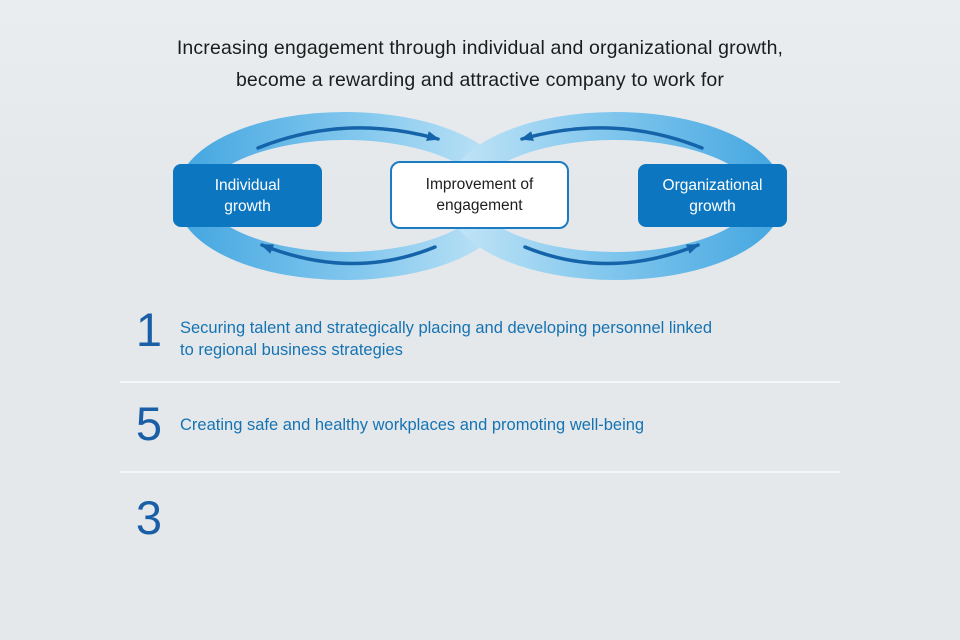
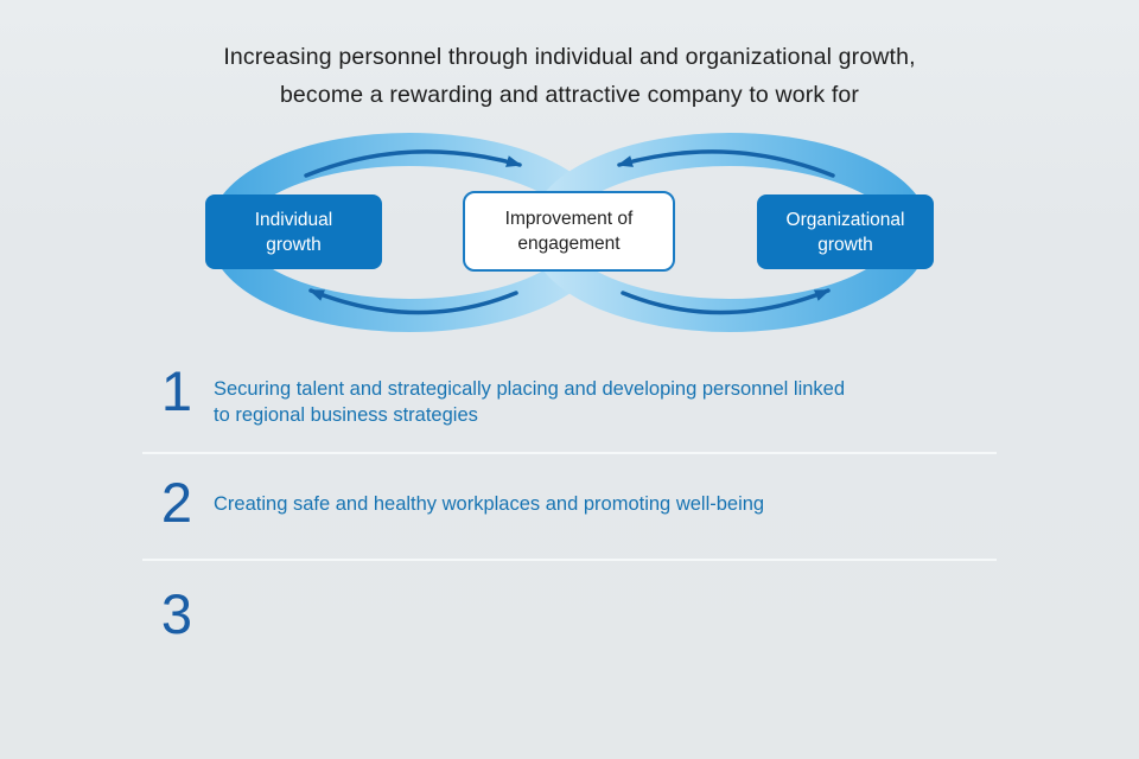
- Increasing engagement through individual and organizational growth,
+ Increasing personnel through individual and organizational growth,
  become a rewarding and attractive company to work for
  Individual growth
  Improvement of engagement
  Organizational growth
  1
  Securing talent and strategically placing and developing personnel linked to regional business strategies
- 5
+ 2
  Creating safe and healthy workplaces and promoting well-being
  3
